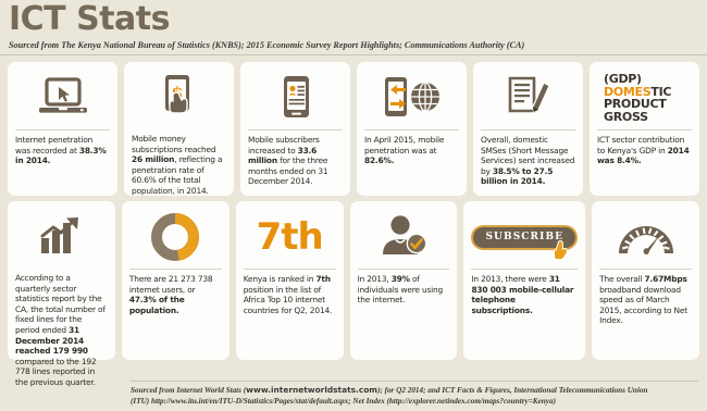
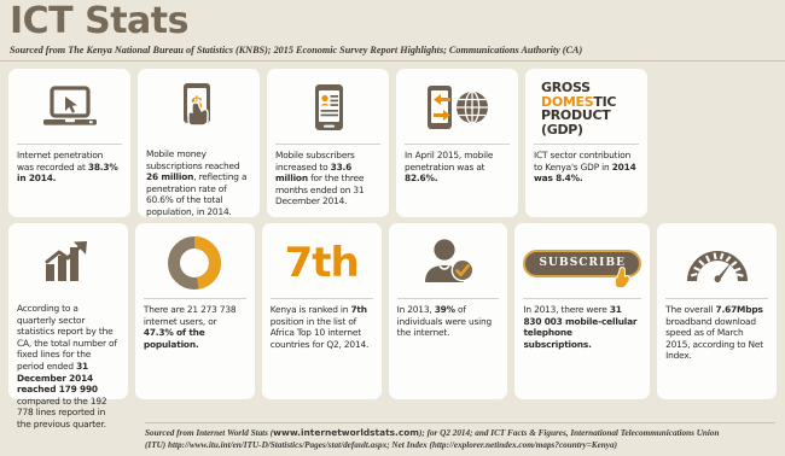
  ICT Stats
  Sourced from The Kenya National Bureau of Statistics (KNBS); 2015 Economic Survey Report Highlights; Communications Authority (CA)
  Internet penetration was recorded at 38.3% in 2014.
  Mobile money subscriptions reached 26 million, reflecting a penetration rate of 60.6% of the total population, in 2014.
  Mobile subscribers increased to 33.6 million for the three months ended on 31 December 2014.
  In April 2015, mobile penetration was at 82.6%.
- Overall, domestic SMSes (Short Message Services) sent increased by 38.5% to 27.5 billion in 2014.
- (GDP)
+ GROSS
  DOMESTIC
  PRODUCT
- GROSS
+ (GDP)
  ICT sector contribution to Kenya's GDP in 2014 was 8.4%.
  According to a quarterly sector statistics report by the CA, the total number of fixed lines for the period ended 31 December 2014 reached 179 990 compared to the 192 778 lines reported in the previous quarter.
  There are 21 273 738 internet users, or 47.3% of the population.
  7th
  Kenya is ranked in 7th position in the list of Africa Top 10 internet countries for Q2, 2014.
  In 2013, 39% of individuals were using the internet.
  SUBSCRIBE
  In 2013, there were 31 830 003 mobile-cellular telephone subscriptions.
  The overall 7.67Mbps broadband download speed as of March 2015, according to Net Index.
  Sourced from Internet World Stats (www.internetworldstats.com); for Q2 2014; and ICT Facts & Figures, International Telecommunications Union
  (ITU) http://www.itu.int/en/ITU-D/Statistics/Pages/stat/default.aspx; Net Index (http://explorer.netindex.com/maps?country=Kenya)
